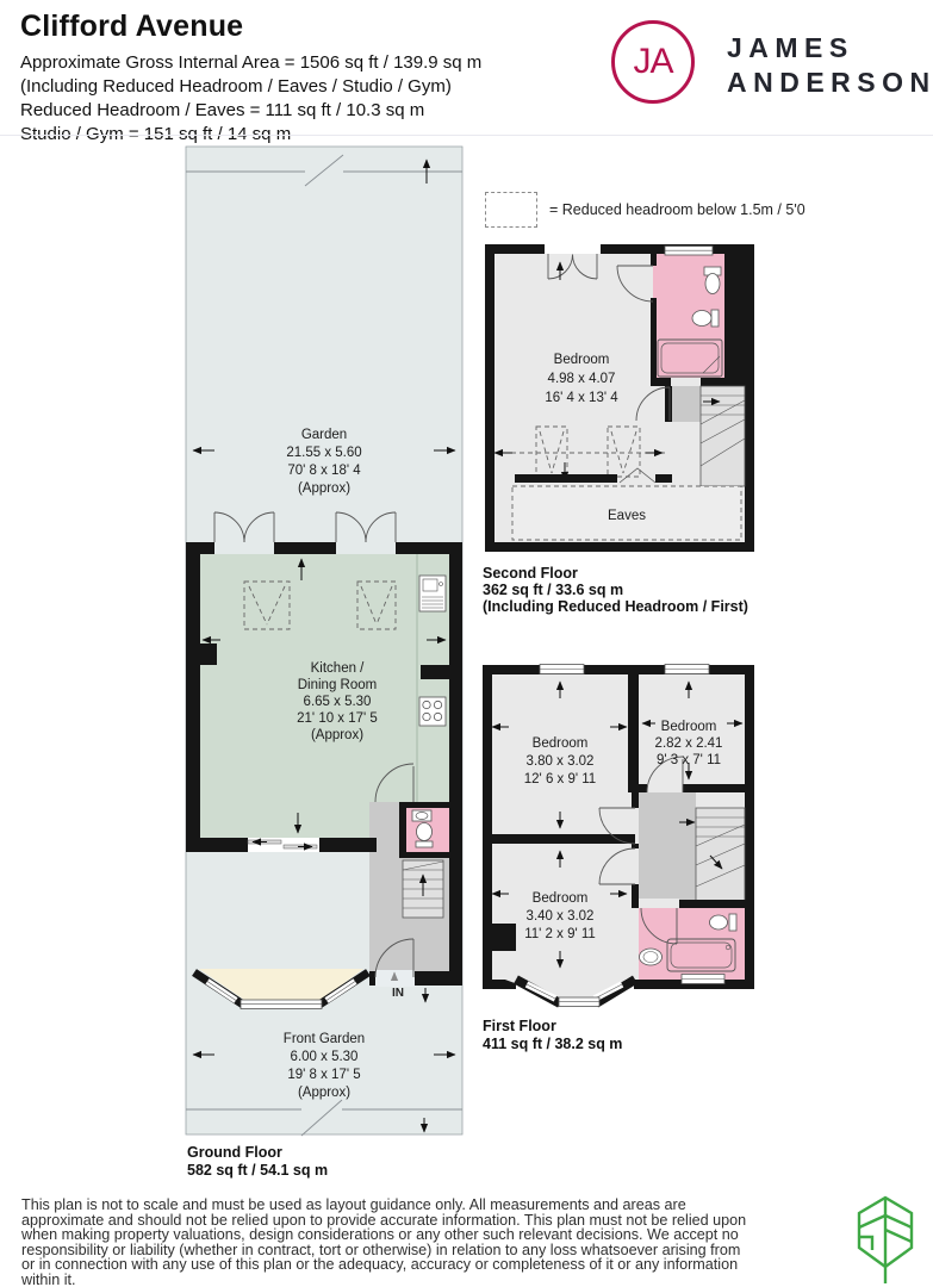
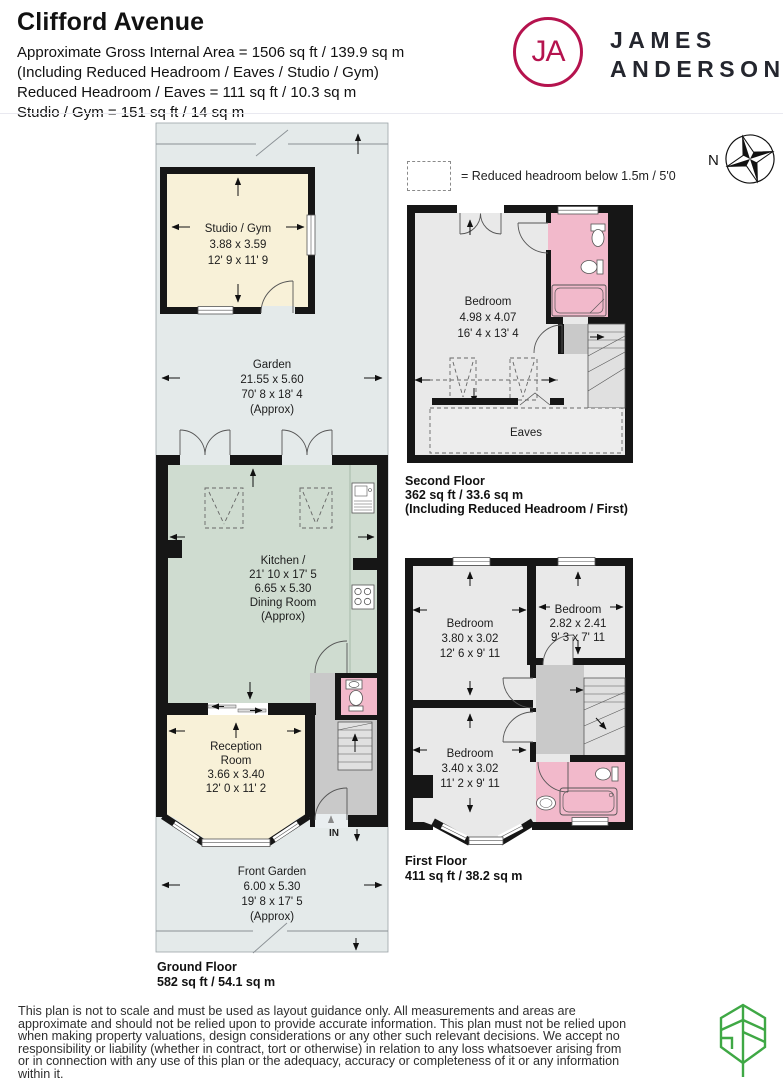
  Clifford Avenue
  Approximate Gross Internal Area = 1506 sq ft / 139.9 sq m
  (Including Reduced Headroom / Eaves / Studio / Gym)
  Reduced Headroom / Eaves = 111 sq ft / 10.3 sq m
  JA
  JAMES
  ANDERSON
  = Reduced headroom below 1.5m / 5'0
+ N
+ Studio / Gym
+ 3.88 x 3.59
+ 12' 9 x 11' 9
  Garden
  21.55 x 5.60
  70' 8 x 18' 4
  (Approx)
  Kitchen /
- Dining Room
+ 21' 10 x 17' 5
  6.65 x 5.30
- 21' 10 x 17' 5
+ Dining Room
  (Approx)
+ Reception
+ Room
+ 3.66 x 3.40
+ 12' 0 x 11' 2
  IN
  Front Garden
  6.00 x 5.30
  19' 8 x 17' 5
  (Approx)
  Ground Floor
  582 sq ft / 54.1 sq m
  Bedroom
  4.98 x 4.07
  16' 4 x 13' 4
  Eaves
  Second Floor
  362 sq ft / 33.6 sq m
  (Including Reduced Headroom / First)
  Bedroom
  3.80 x 3.02
  12' 6 x 9' 11
  Bedroom
  2.82 x 2.41
  9' 3 x 7' 11
  Bedroom
  3.40 x 3.02
  11' 2 x 9' 11
  First Floor
  411 sq ft / 38.2 sq m
  This plan is not to scale and must be used as layout guidance only. All measurements and areas are approximate and should not be relied upon to provide accurate information. This plan must not be relied upon when making property valuations, design considerations or any other such relevant decisions. We accept no responsibility or liability (whether in contract, tort or otherwise) in relation to any loss whatsoever arising from or in connection with any use of this plan or the adequacy, accuracy or completeness of it or any information within it.
